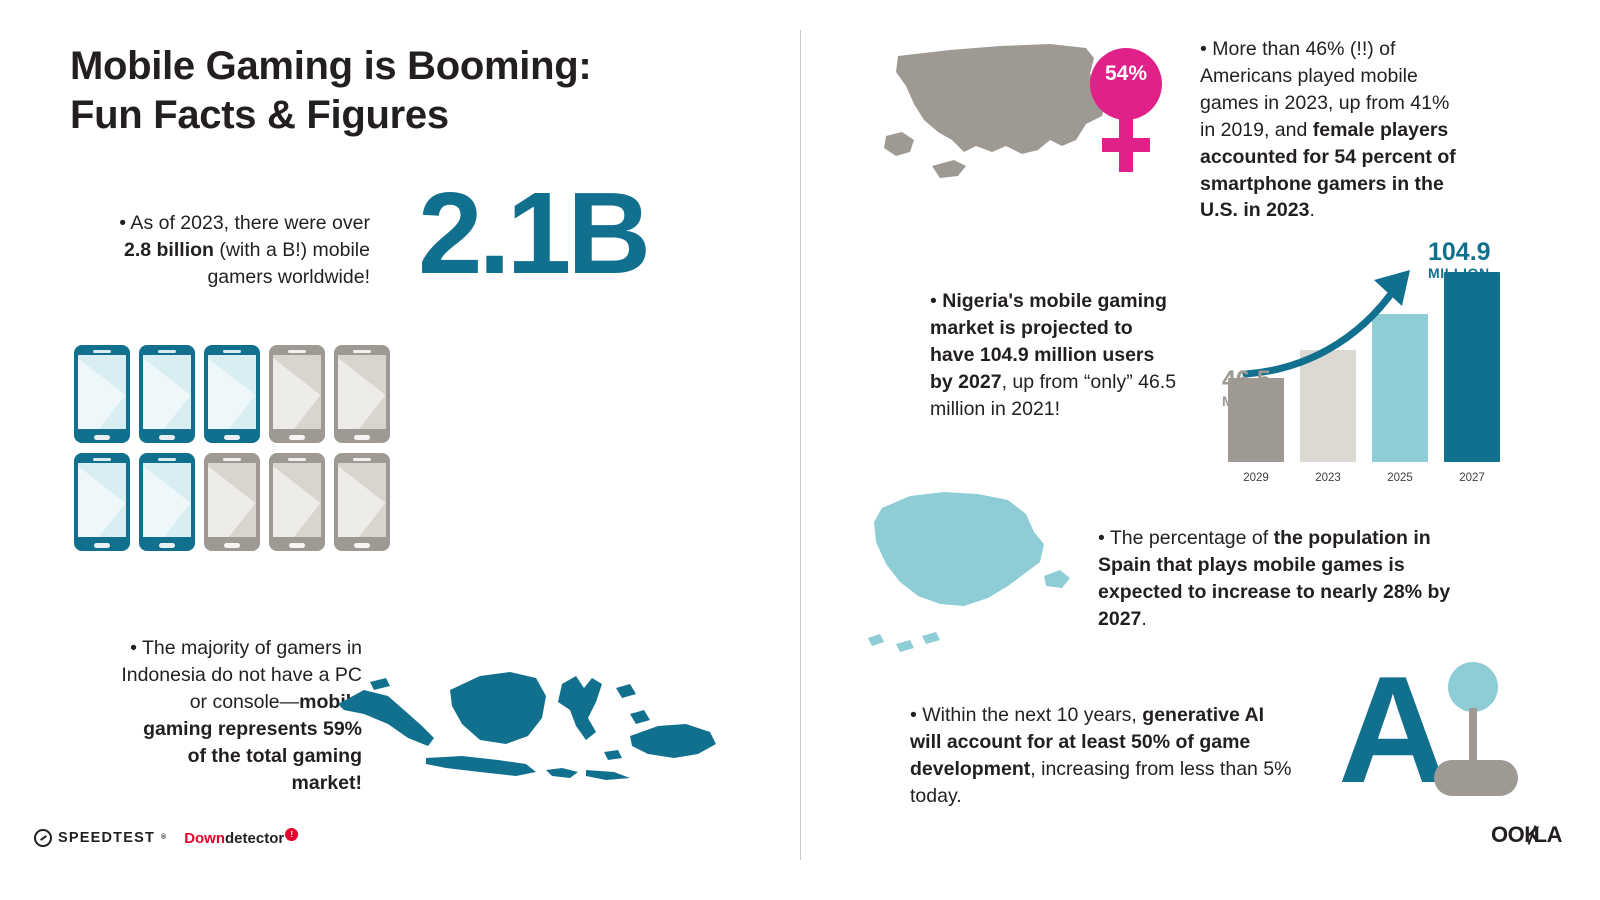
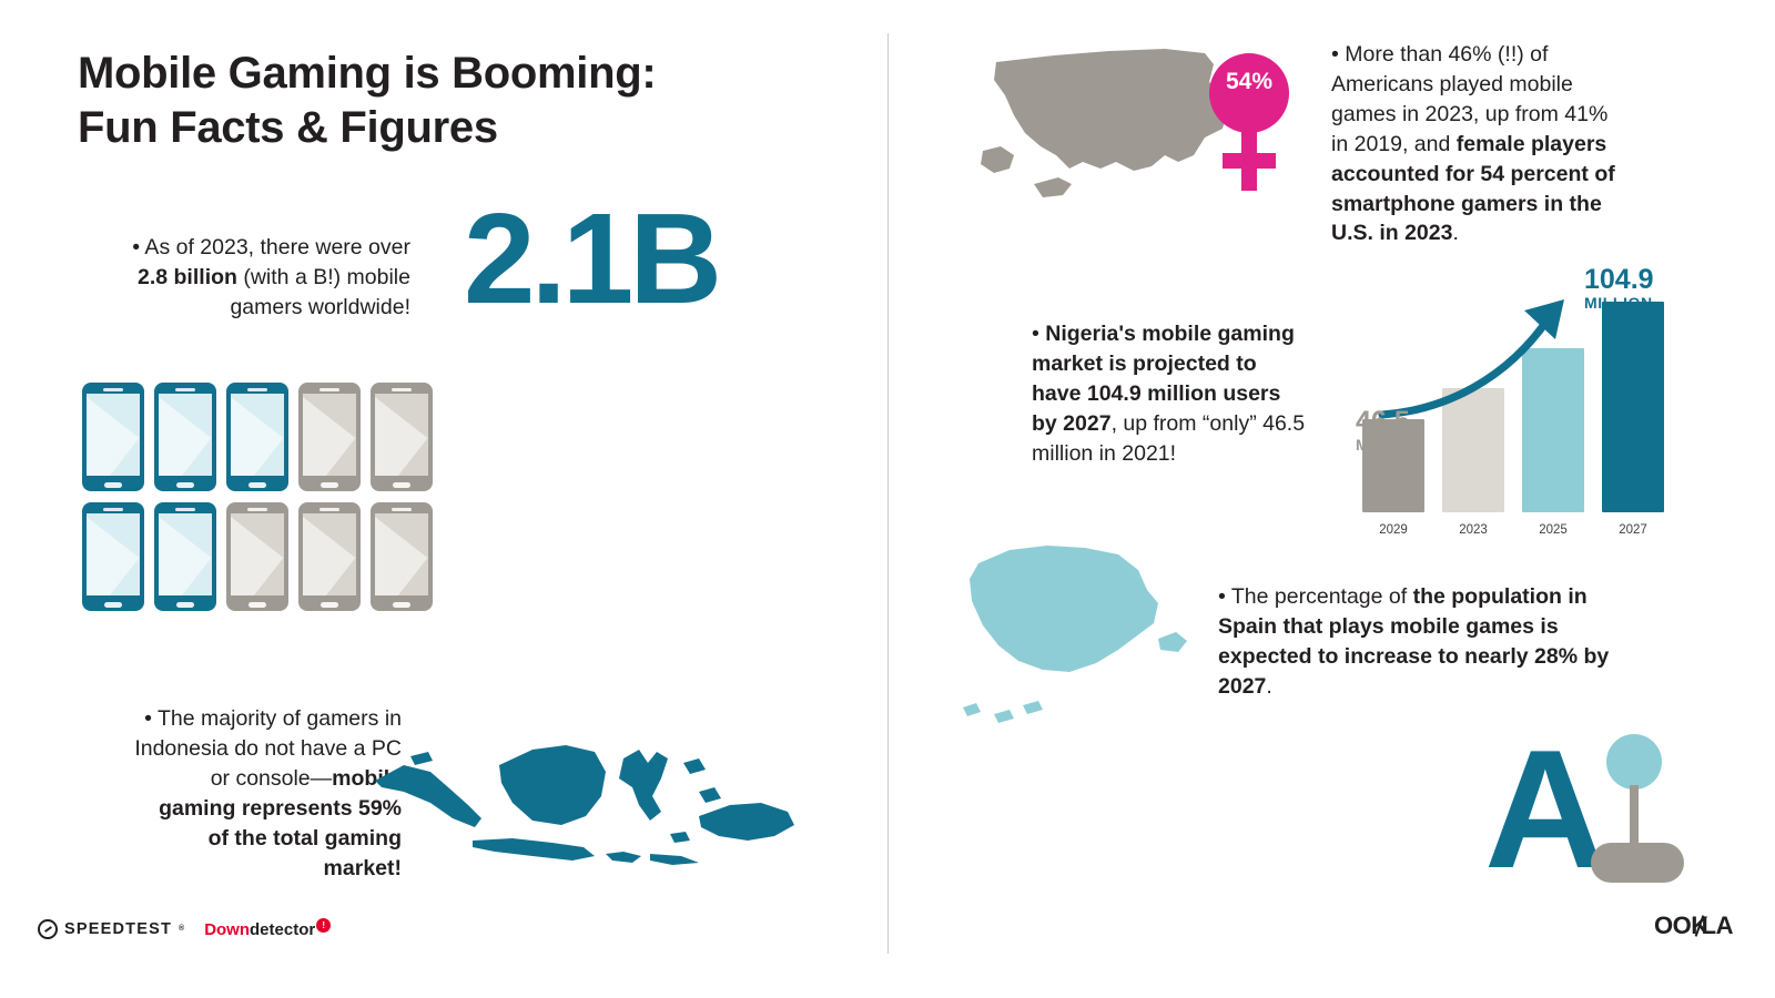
  Mobile Gaming is Booming:
  Fun Facts & Figures
  2.1B
  • As of 2023, there were over 2.8 billion (with a B!) mobile gamers worldwide!
  • The majority of gamers in Indonesia do not have a PC or console—mob gaming represents 59% of the total gaming market!
  SPEEDTEST
  Downdetector !
  54%
  • More than 46% (!!) of Americans played mobile games in 2023, up from 41% in 2019, and female players accounted for 54 percent of smartphone gamers in the U.S. in 2023.
  • Nigeria's mobile gaming market is projected to have 104.9 million users by 2027, up from “only” 46.5 million in 2021!
  2029
  2023
  2025
  2027
  46.5
  MILLION
  104.9
  MILLION
  • The percentage of the population in Spain that plays mobile games is expected to increase to nearly 28% by 2027.
- • Within the next 10 years, generative AI will account for at least 50% of game development, increasing from less than 5% today.
  A
  LA
